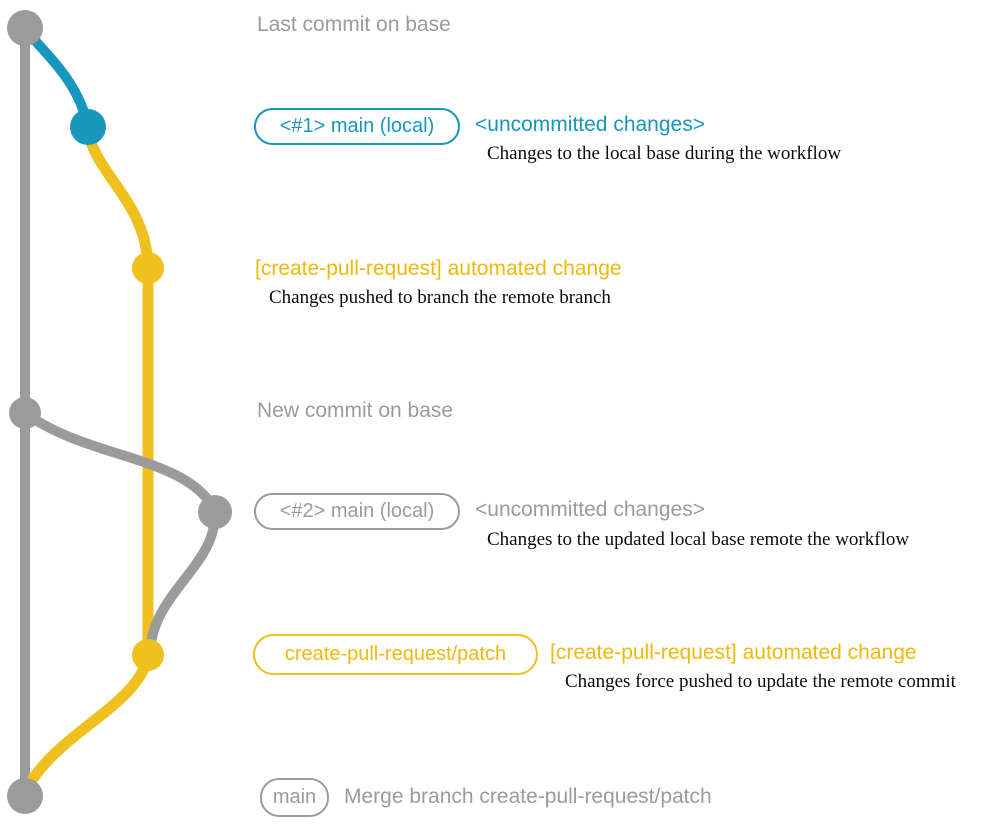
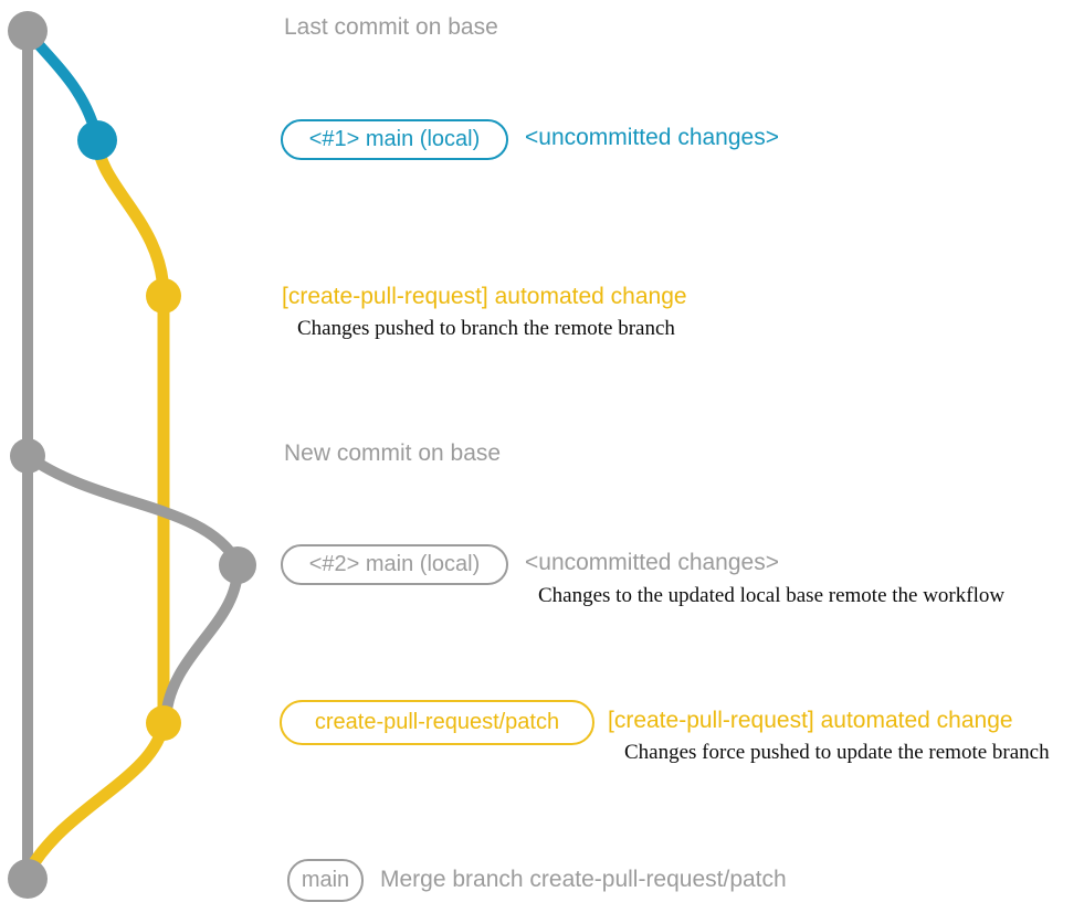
  Last commit on base
  <#1> main (local)
  <uncommitted changes>
- Changes to the local base during the workflow
  [create-pull-request] automated change
  Changes pushed to branch the remote branch
  New commit on base
  <#2> main (local)
  <uncommitted changes>
  Changes to the updated local base remote the workflow
  create-pull-request/patch
  [create-pull-request] automated change
- Changes force pushed to update the remote commit
+ Changes force pushed to update the remote branch
  main
  Merge branch create-pull-request/patch
